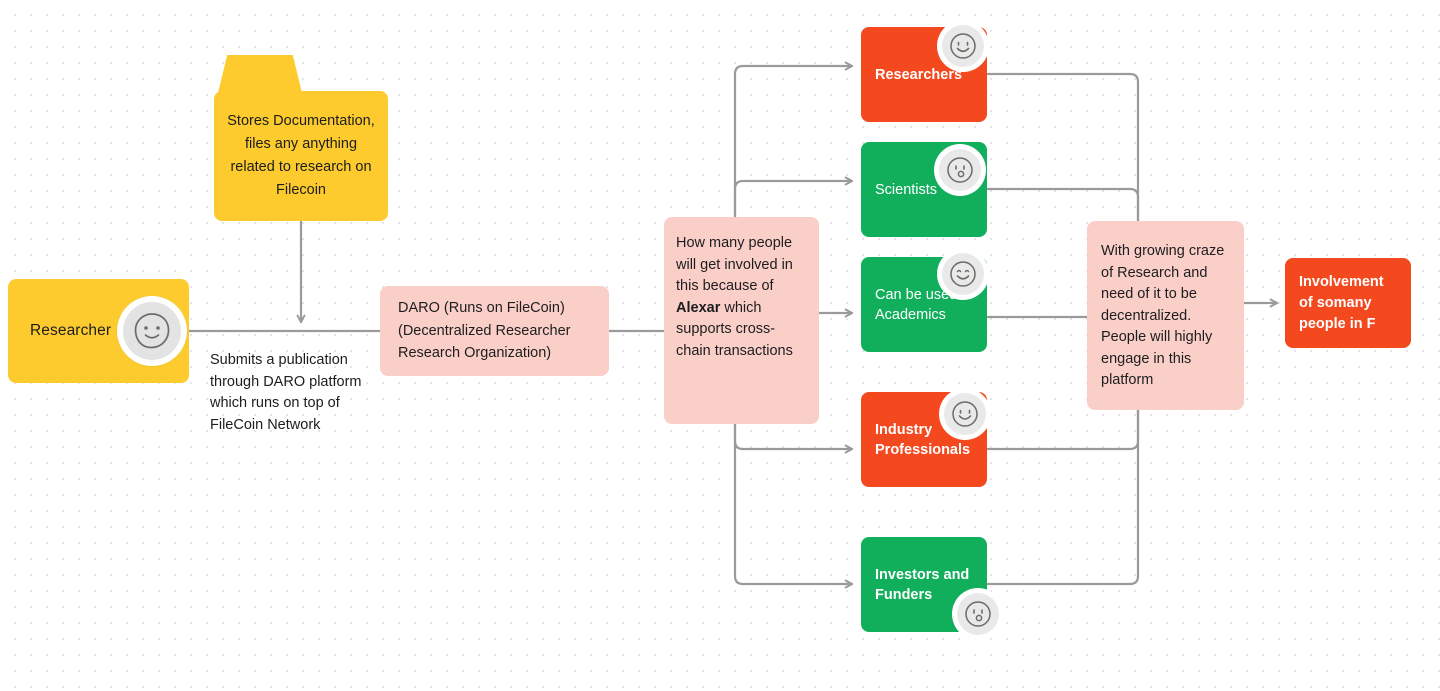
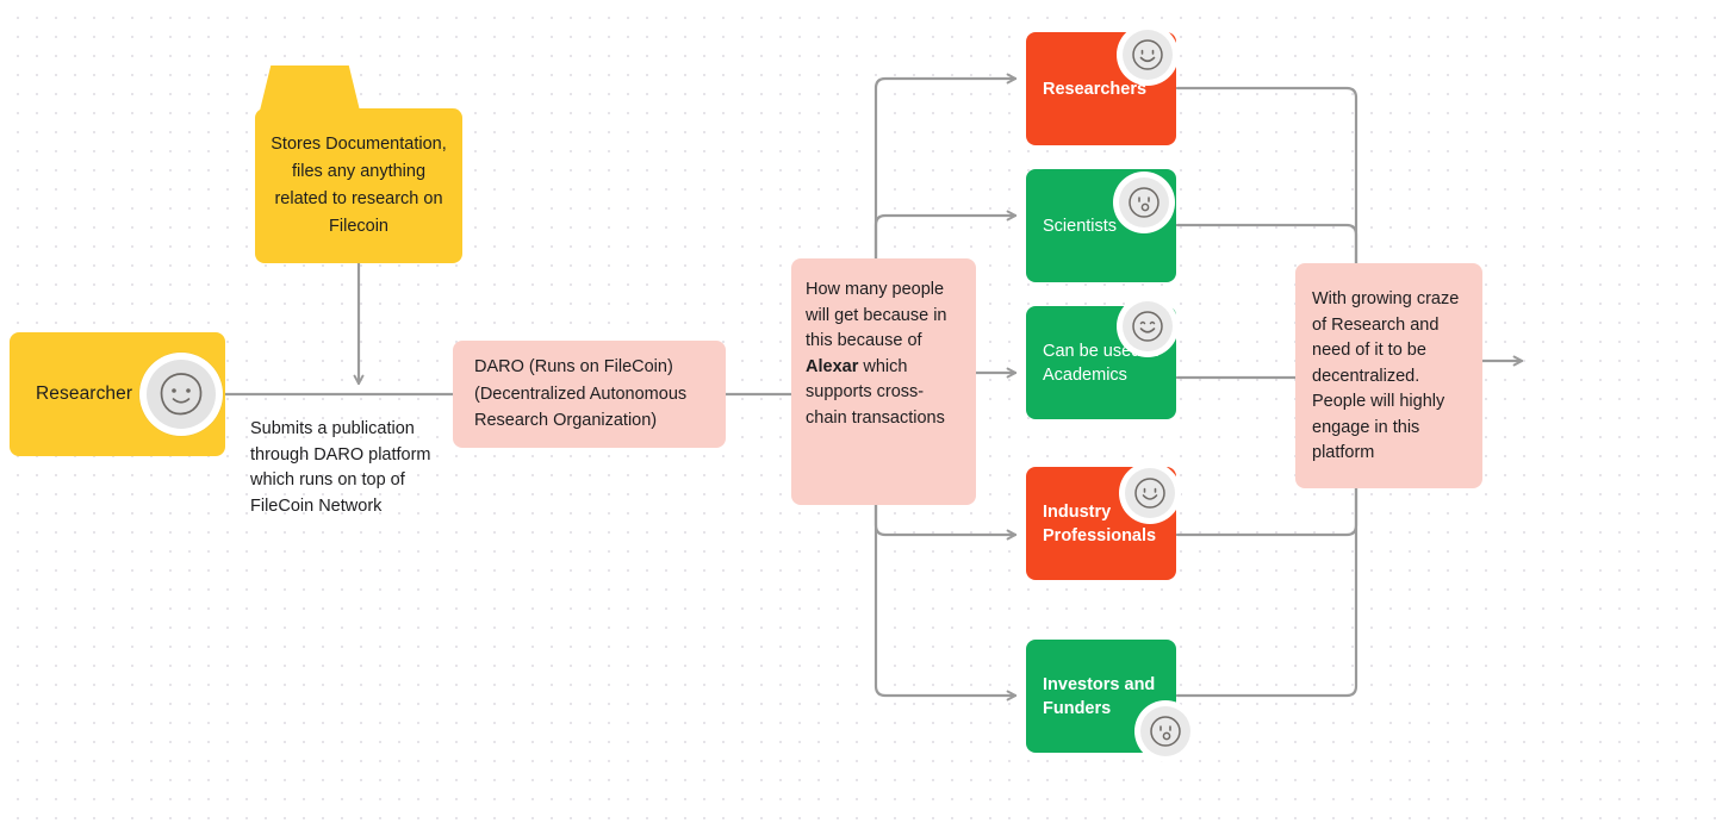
  Stores Documentation, files any anything related to research on Filecoin
  Researcher
  Submits a publication through DARO platform which runs on top of FileCoin Network
- DARO (Runs on FileCoin) (Decentralized Researcher Research Organization)
+ DARO (Runs on FileCoin) (Decentralized Autonomous Research Organization)
- How many people will get involved in this because of Alexar which supports cross-chain transactions
+ How many people will get because in this because of Alexar which supports cross-chain transactions
  Researchers
  Scientists
  Can be use Academics
  Industry Professionals
  Investors and Funders
  With growing craze of Research and need of it to be decentralized. People will highly engage in this platform
- Involvement of somany people in F
